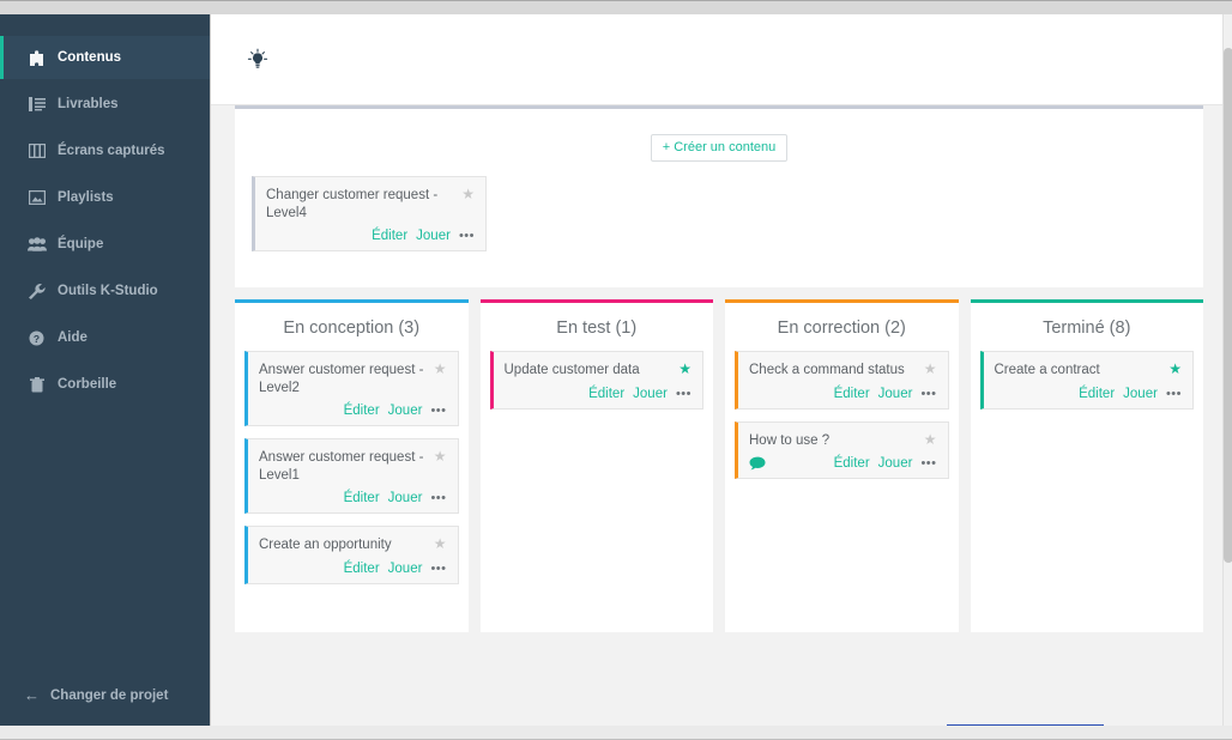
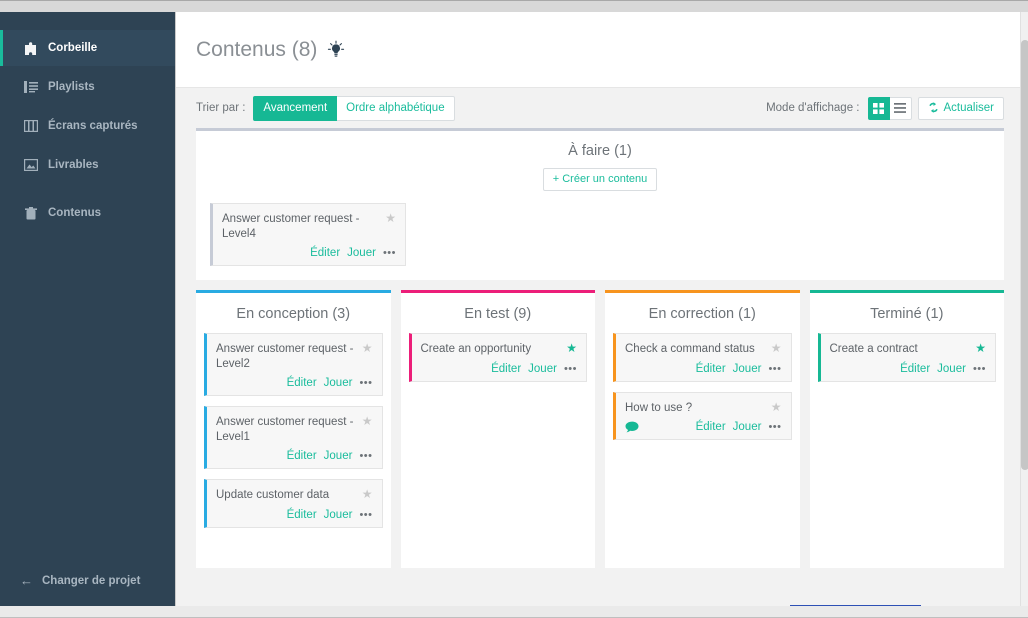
- Contenus
+ Corbeille
- Livrables
+ Playlists
  Écrans capturés
- Playlists
+ Livrables
- Équipe
- Outils K-Studio
- ?
- Aide
- Corbeille
+ Contenus
  ←
  Changer de projet
+ Contenus (8)
+ Trier par :
+ Avancement
+ Ordre alphabétique
+ Mode d'affichage :
+ Actualiser
+ À faire (1)
  + Créer un contenu
- Changer customer request - Level4
+ Answer customer request - Level4
  ★
  Éditer
  Jouer
  •••
  En conception (3)
  Answer customer request - Level2
  ★
  Éditer
  Jouer
  •••
  Answer customer request - Level1
  ★
  Éditer
  Jouer
  •••
- Create an opportunity
+ Update customer data
  ★
  Éditer
  Jouer
  •••
- En test (1)
+ En test (9)
- Update customer data
+ Create an opportunity
  ★
  Éditer
  Jouer
  •••
- En correction (2)
+ En correction (1)
  Check a command status
  ★
  Éditer
  Jouer
  •••
  How to use ?
  ★
  Éditer
  Jouer
  •••
- Terminé (8)
+ Terminé (1)
  Create a contract
  ★
  Éditer
  Jouer
  •••
